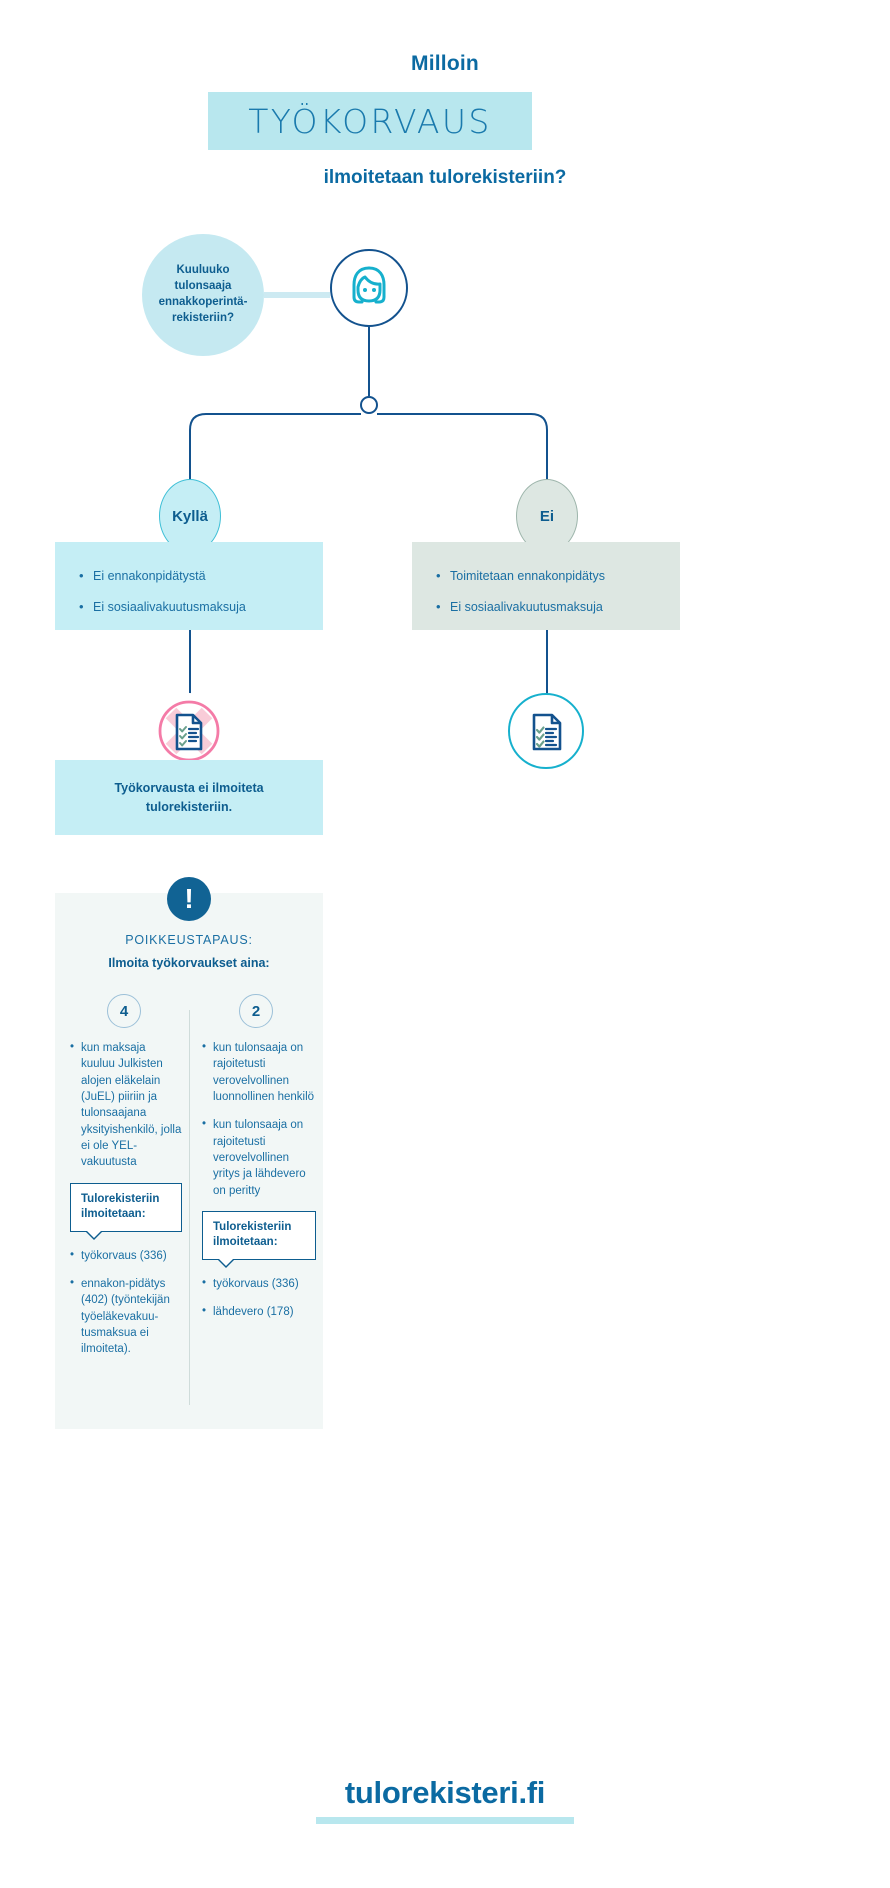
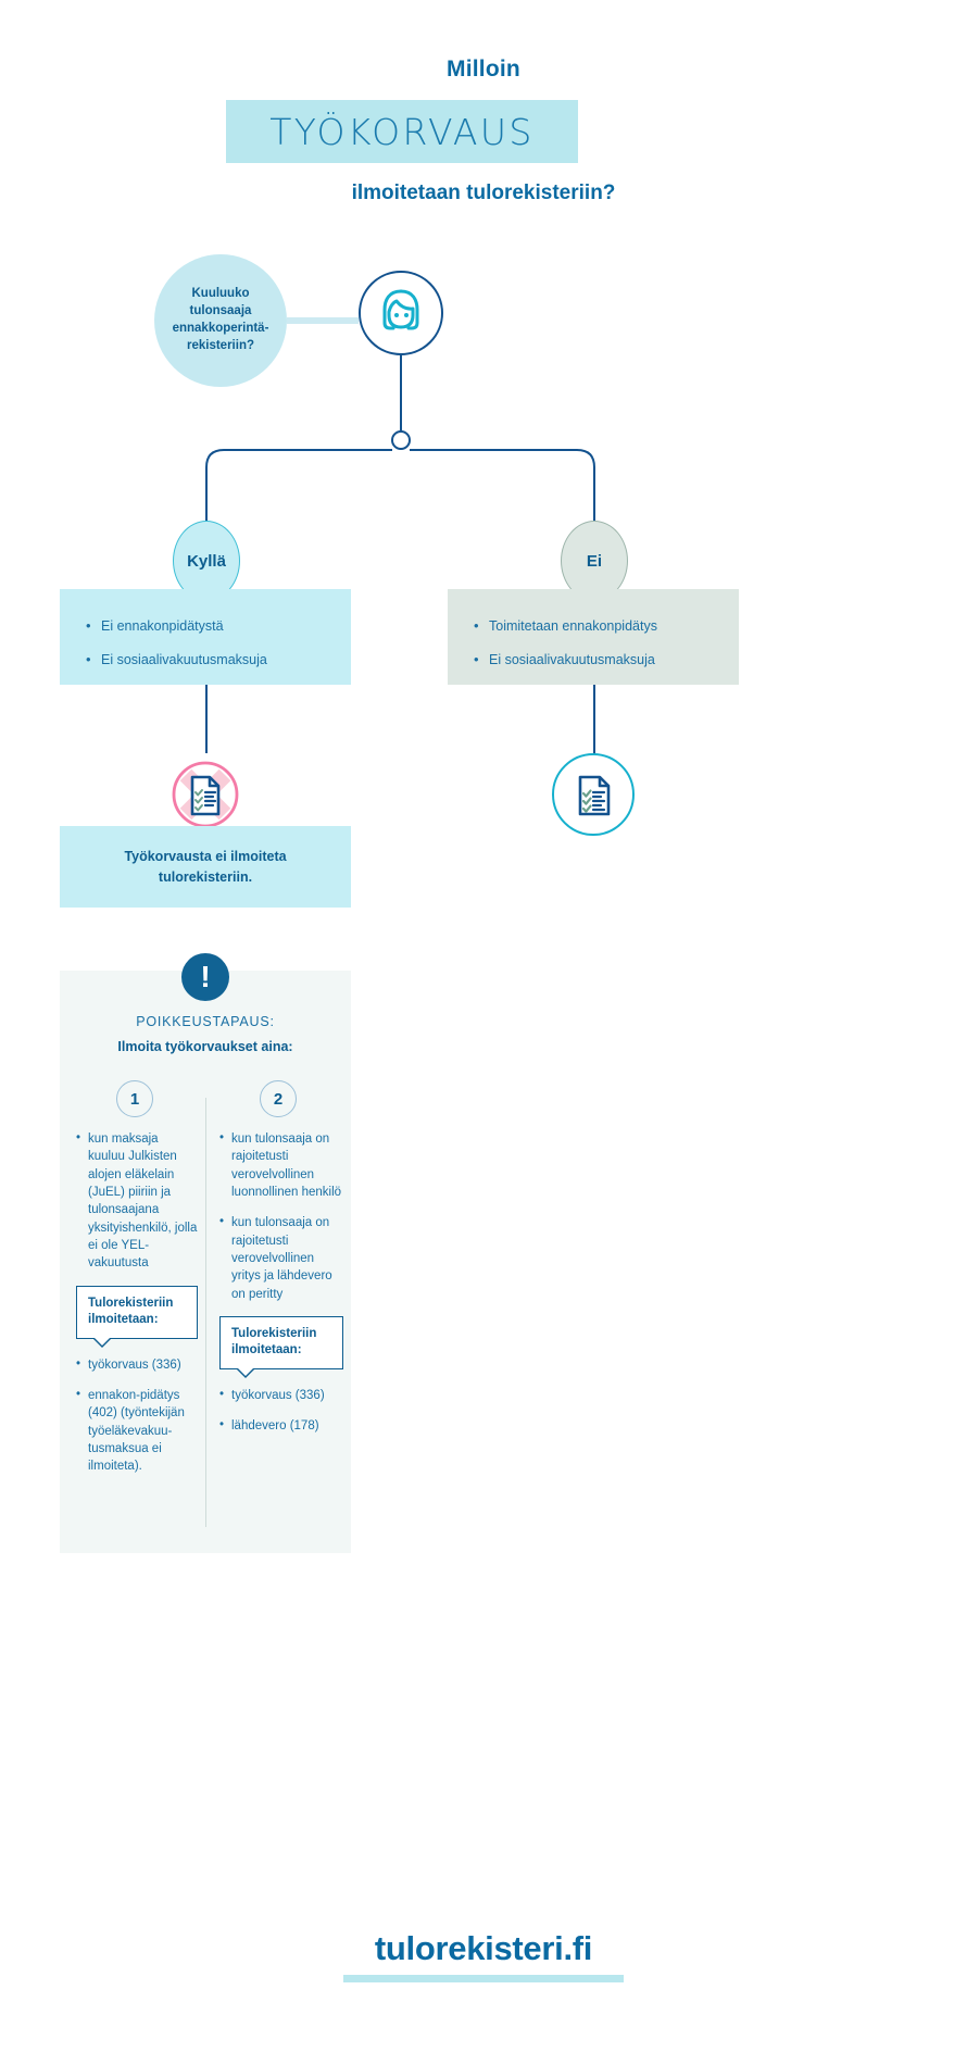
  Milloin
  TYÖKORVAUS
  ilmoitetaan tulorekisteriin?
  Kuuluuko tulonsaaja ennakkoperintä- rekisteriin?
  Kyllä
  Ei
  Ei ennakonpidätystä
  Ei sosiaalivakuutusmaksuja
  Toimitetaan ennakonpidätys
  Ei sosiaalivakuutusmaksuja
  Työkorvausta ei ilmoiteta tulorekisteriin.
  !
  POIKKEUSTAPAUS:
  Ilmoita työkorvaukset aina:
- 4
+ 1
  2
  kun maksaja kuuluu Julkisten alojen eläkelain (JuEL) piiriin ja tulonsaajana yksityishenkilö, jolla ei ole YEL-vakuutusta
  Tulorekisteriin ilmoitetaan:
  työkorvaus (336)
  ennakon-pidätys (402) (työntekijän työeläkevakuu-tusmaksua ei ilmoiteta).
  kun tulonsaaja on rajoitetusti verovelvollinen luonnollinen henkilö
  kun tulonsaaja on rajoitetusti verovelvollinen yritys ja lähdevero on peritty
  Tulorekisteriin ilmoitetaan:
  työkorvaus (336)
  lähdevero (178)
  tulorekisteri.fi
